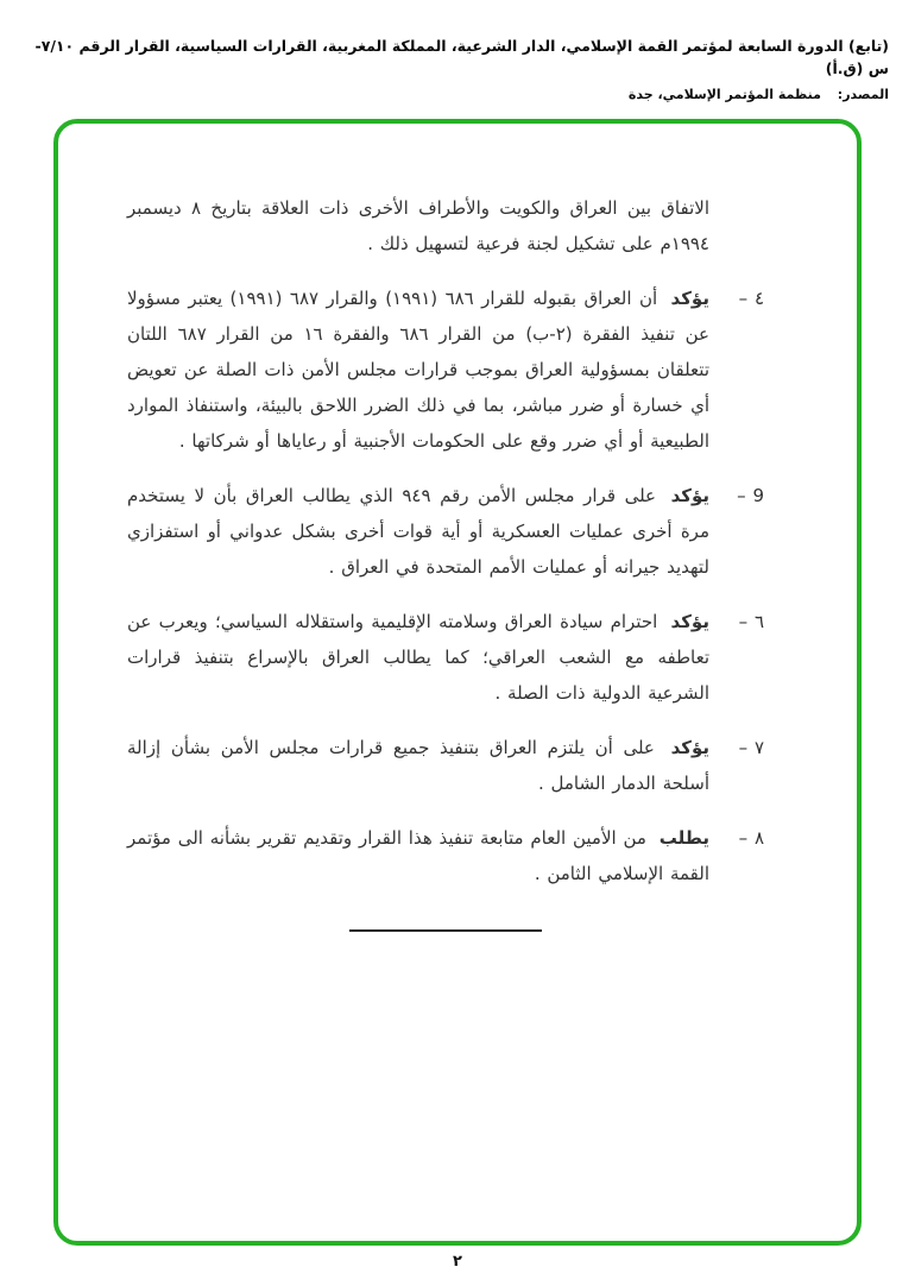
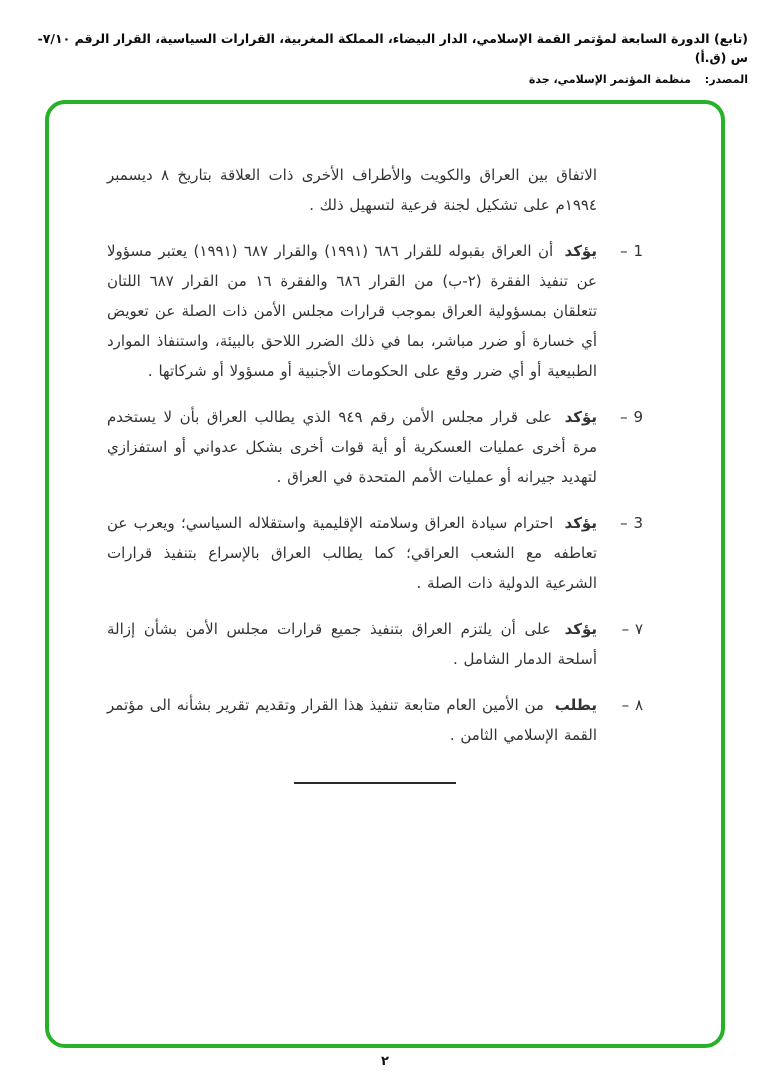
- (تابع) الدورة السابعة لمؤتمر القمة الإسلامي، الدار الشرعية، المملكة المغربية، القرارات السياسية، القرار الرقم ٧/١٠-س (ق.أ)
+ (تابع) الدورة السابعة لمؤتمر القمة الإسلامي، الدار البيضاء، المملكة المغربية، القرارات السياسية، القرار الرقم ٧/١٠-س (ق.أ)
  المصدر: منظمة المؤتمر الإسلامي، جدة
  الاتفاق بين العراق والكويت والأطراف الأخرى ذات العلاقة بتاريخ ٨ ديسمبر ١٩٩٤م على تشكيل لجنة فرعية لتسهيل ذلك .
- ٤ –
+ 1 –
- يؤكد أن العراق بقبوله للقرار ٦٨٦ (١٩٩١) والقرار ٦٨٧ (١٩٩١) يعتبر مسؤولا عن تنفيذ الفقرة (٢-ب) من القرار ٦٨٦ والفقرة ١٦ من القرار ٦٨٧ اللتان تتعلقان بمسؤولية العراق بموجب قرارات مجلس الأمن ذات الصلة عن تعويض أي خسارة أو ضرر مباشر، بما في ذلك الضرر اللاحق بالبيئة، واستنفاذ الموارد الطبيعية أو أي ضرر وقع على الحكومات الأجنبية أو رعاياها أو شركاتها .
+ يؤكد أن العراق بقبوله للقرار ٦٨٦ (١٩٩١) والقرار ٦٨٧ (١٩٩١) يعتبر مسؤولا عن تنفيذ الفقرة (٢-ب) من القرار ٦٨٦ والفقرة ١٦ من القرار ٦٨٧ اللتان تتعلقان بمسؤولية العراق بموجب قرارات مجلس الأمن ذات الصلة عن تعويض أي خسارة أو ضرر مباشر، بما في ذلك الضرر اللاحق بالبيئة، واستنفاذ الموارد الطبيعية أو أي ضرر وقع على الحكومات الأجنبية أو مسؤولا أو شركاتها .
  9 –
  يؤكد على قرار مجلس الأمن رقم ٩٤٩ الذي يطالب العراق بأن لا يستخدم مرة أخرى عمليات العسكرية أو أية قوات أخرى بشكل عدواني أو استفزازي لتهديد جيرانه أو عمليات الأمم المتحدة في العراق .
- ٦ –
+ 3 –
  يؤكد احترام سيادة العراق وسلامته الإقليمية واستقلاله السياسي؛ ويعرب عن تعاطفه مع الشعب العراقي؛ كما يطالب العراق بالإسراع بتنفيذ قرارات الشرعية الدولية ذات الصلة .
  ٧ –
  يؤكد على أن يلتزم العراق بتنفيذ جميع قرارات مجلس الأمن بشأن إزالة أسلحة الدمار الشامل .
  ٨ –
  يطلب من الأمين العام متابعة تنفيذ هذا القرار وتقديم تقرير بشأنه الى مؤتمر القمة الإسلامي الثامن .
  ٢
